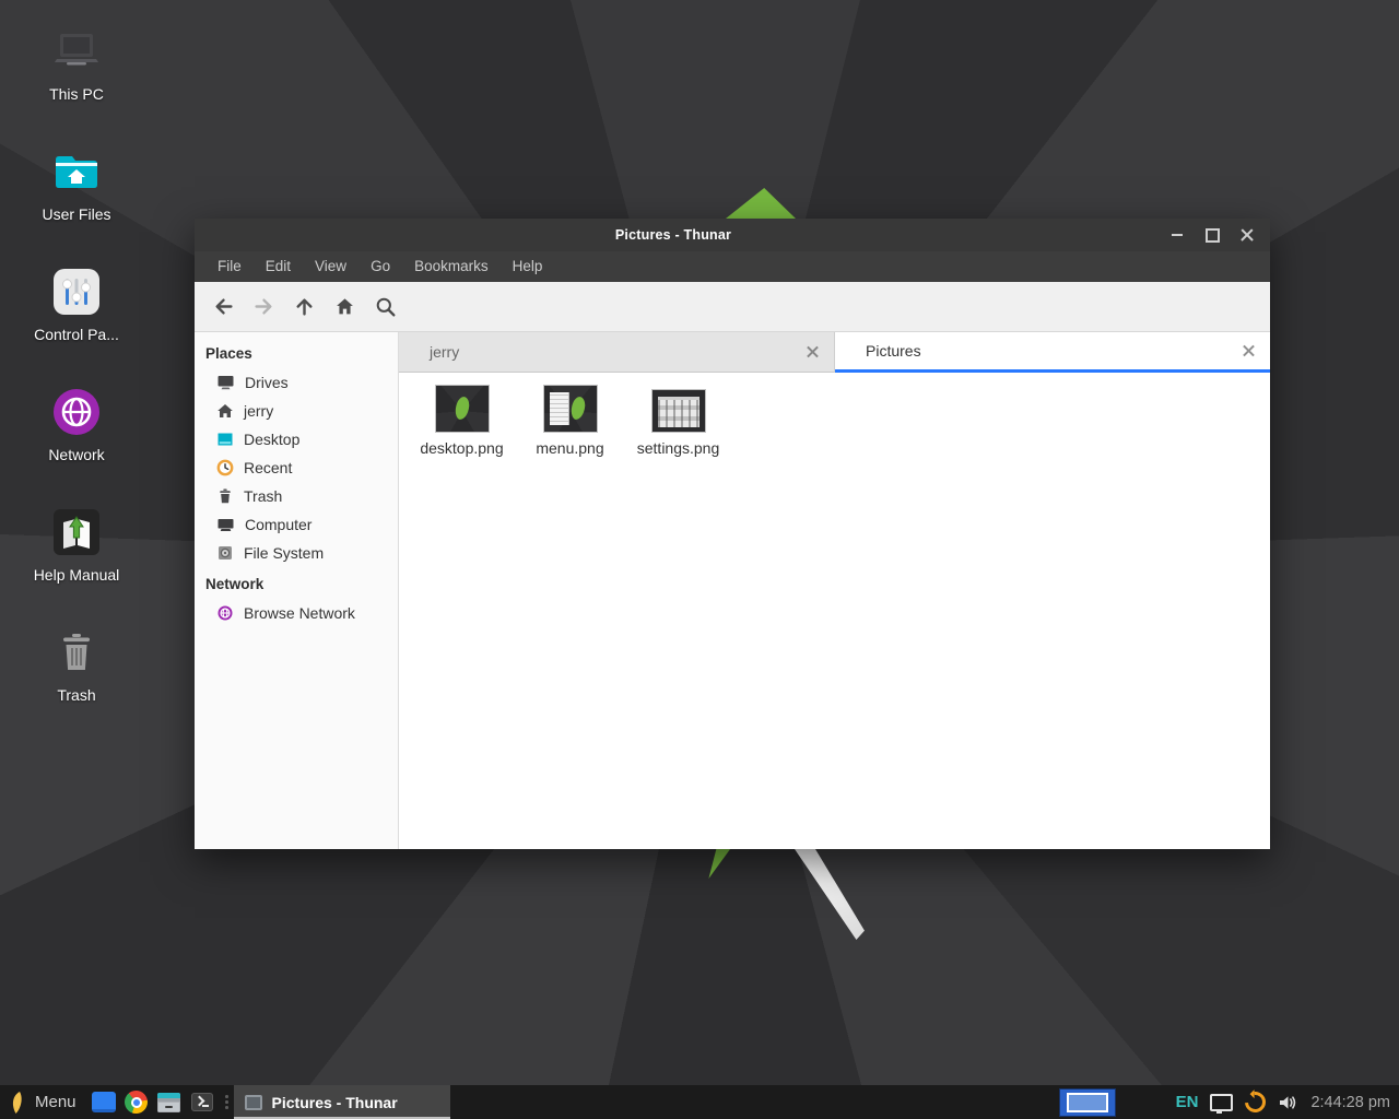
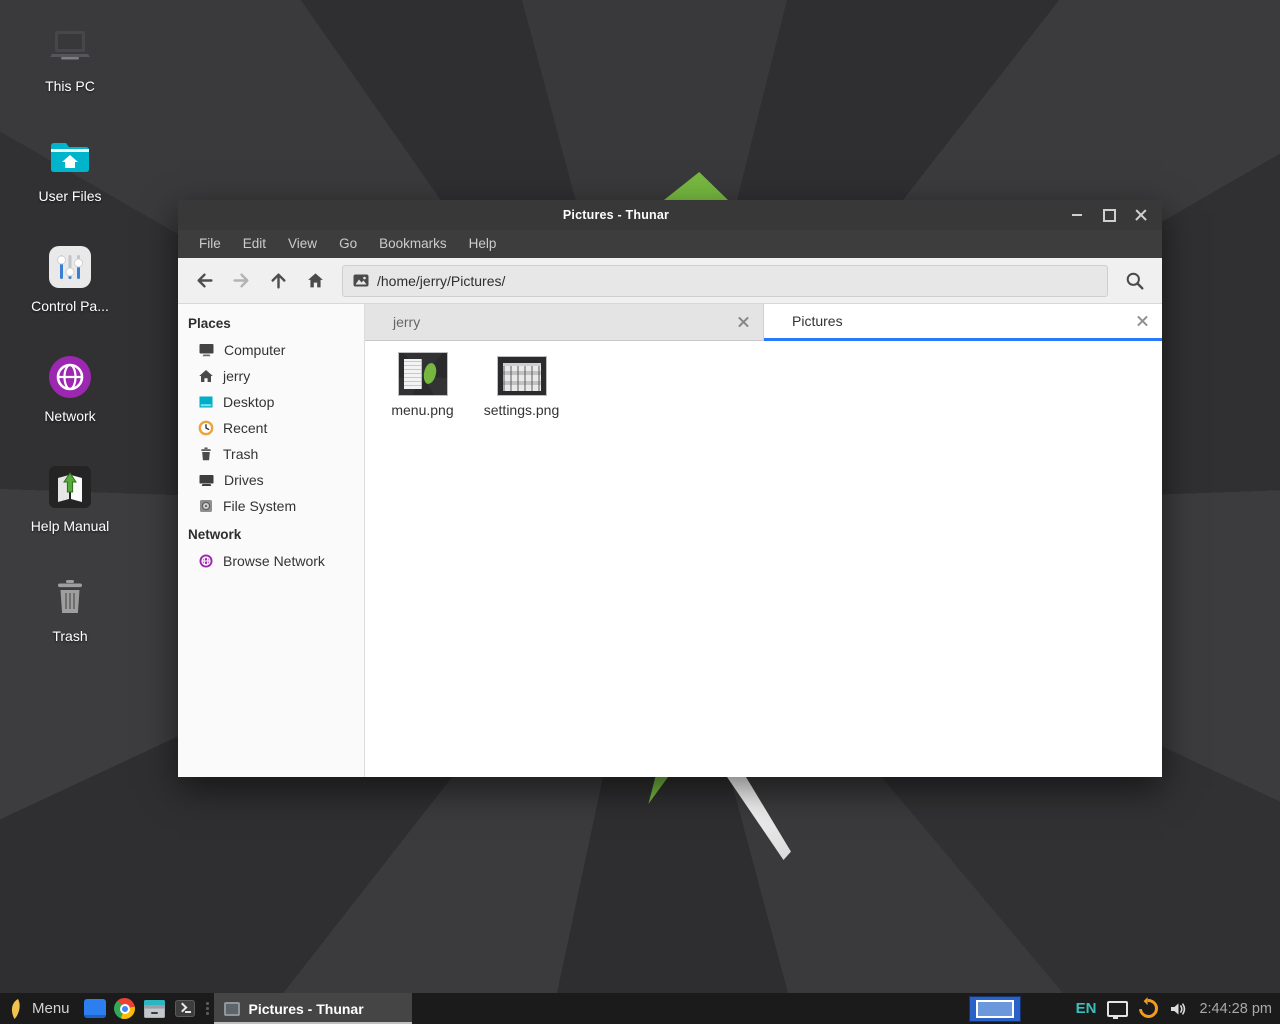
  This PC
  User Files
  Control Pa...
  Network
  Help Manual
  Trash
  Pictures - Thunar
  File
  Edit
  View
  Go
  Bookmarks
  Help
+ /home/jerry/Pictures/
  Places
- Drives
+ Computer
  jerry
  Desktop
  Recent
  Trash
- Computer
+ Drives
  File System
  Network
  Browse Network
  jerry
  Pictures
- desktop.png
  menu.png
  settings.png
  Menu
  Pictures - Thunar
  EN
  2:44:28 pm
